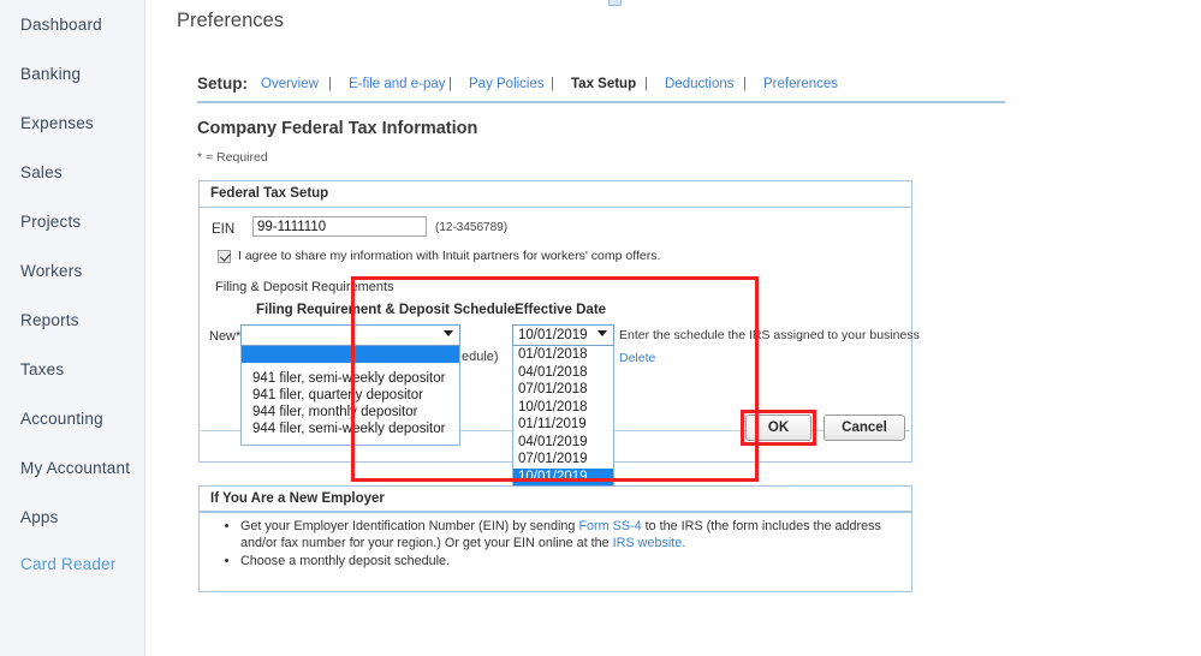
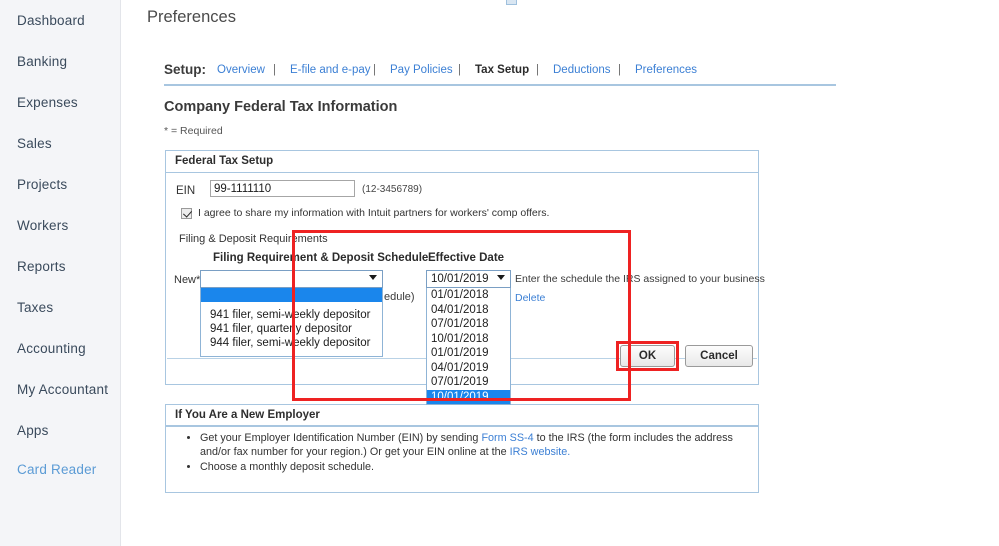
  Dashboard
  Banking
  Expenses
  Sales
  Projects
  Workers
  Reports
  Taxes
  Accounting
  My Accountant
  Apps
  Card Reader
  Preferences
  Setup:
  Overview
  |
  E-file and e-pay
  |
  Pay Policies
  |
  Tax Setup
  |
  Deductions
  |
  Preferences
  Company Federal Tax Information
  * = Required
  Federal Tax Setup
  EIN
  99-1111110
  (12-3456789)
  I agree to share my information with Intuit partners for workers' comp offers.
  Filing & Deposit Requirements
  Filing Requirement & Deposit Schedule
  Effective Date
  New*
  edule)
  941 filer, semi-weekly depositor
  941 filer, quarterly depositor
- 944 filer, monthly depositor
  944 filer, semi-weekly depositor
  10/01/2019
  01/01/2018
  04/01/2018
  07/01/2018
  10/01/2018
- 01/11/2019
+ 01/01/2019
  04/01/2019
  07/01/2019
  10/01/2019
  Enter the schedule the IRS assigned to your business
  Delete
  OK
  Cancel
  If You Are a New Employer
  Get your Employer Identification Number (EIN) by sending Form SS-4 to the IRS (the form includes the address and/or fax number for your region.) Or get your EIN online at the IRS website.
  Choose a monthly deposit schedule.
